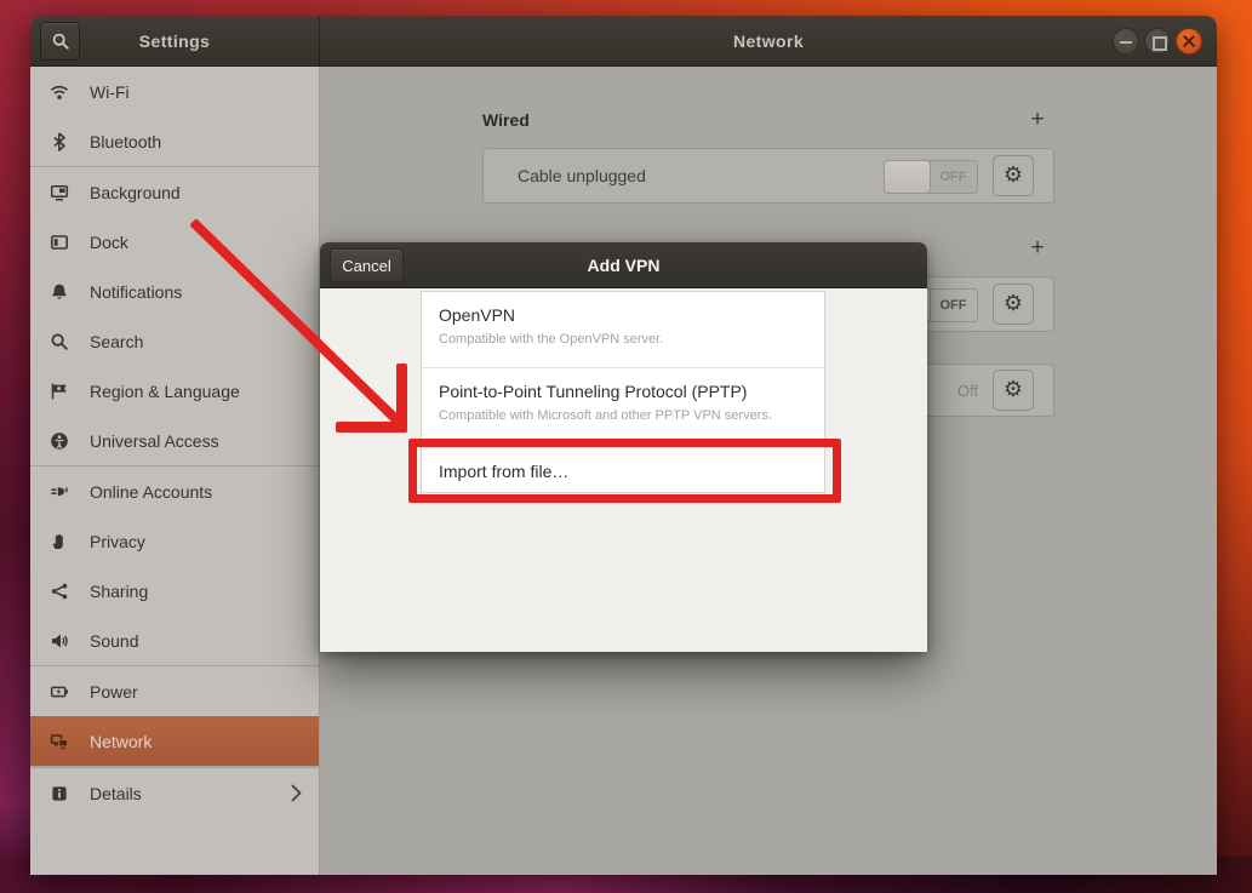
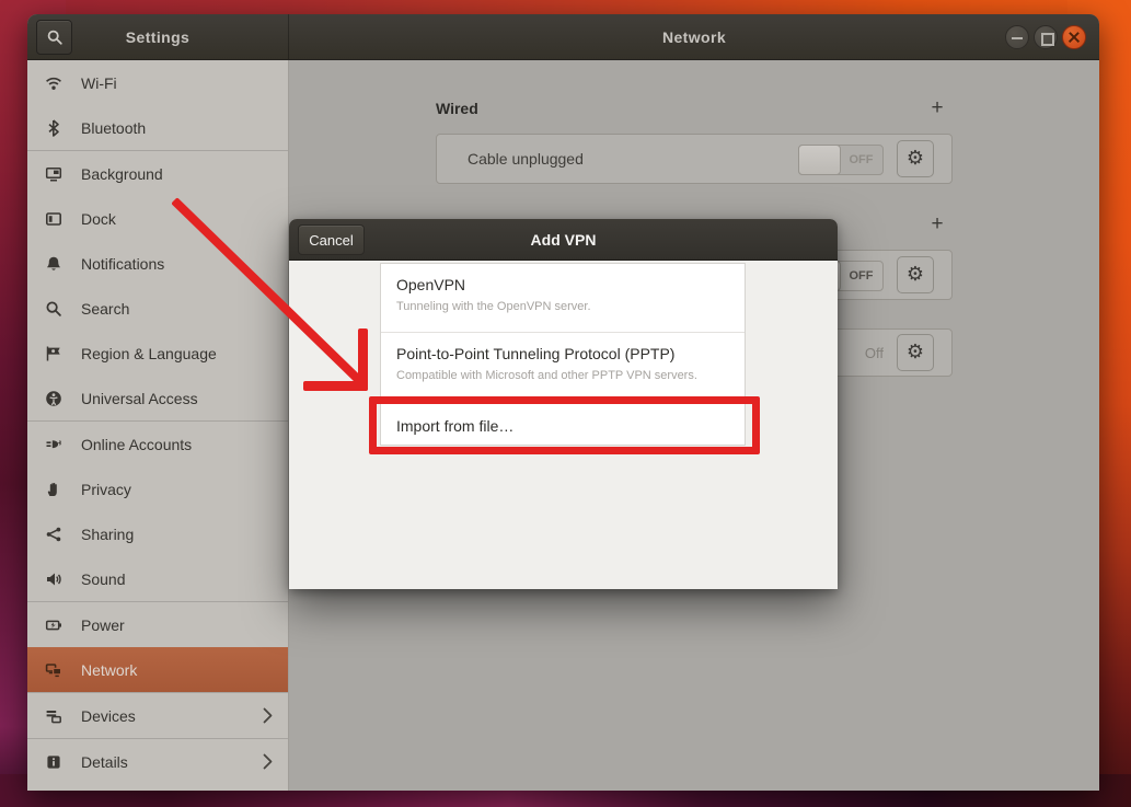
  Settings
  Network
  Wi-Fi
  Bluetooth
  Background
  Dock
  Notifications
  Search
  Region & Language
  Universal Access
  Online Accounts
  Privacy
  Sharing
  Sound
  Power
  Network
+ Devices
  Details
  Wired
  +
  Cable unplugged
  OFF
  +
  OFF
  Off
  Cancel
  Add VPN
  OpenVPN
- Compatible with the OpenVPN server.
+ Tunneling with the OpenVPN server.
  Point-to-Point Tunneling Protocol (PPTP)
  Compatible with Microsoft and other PPTP VPN servers.
  Import from file…
